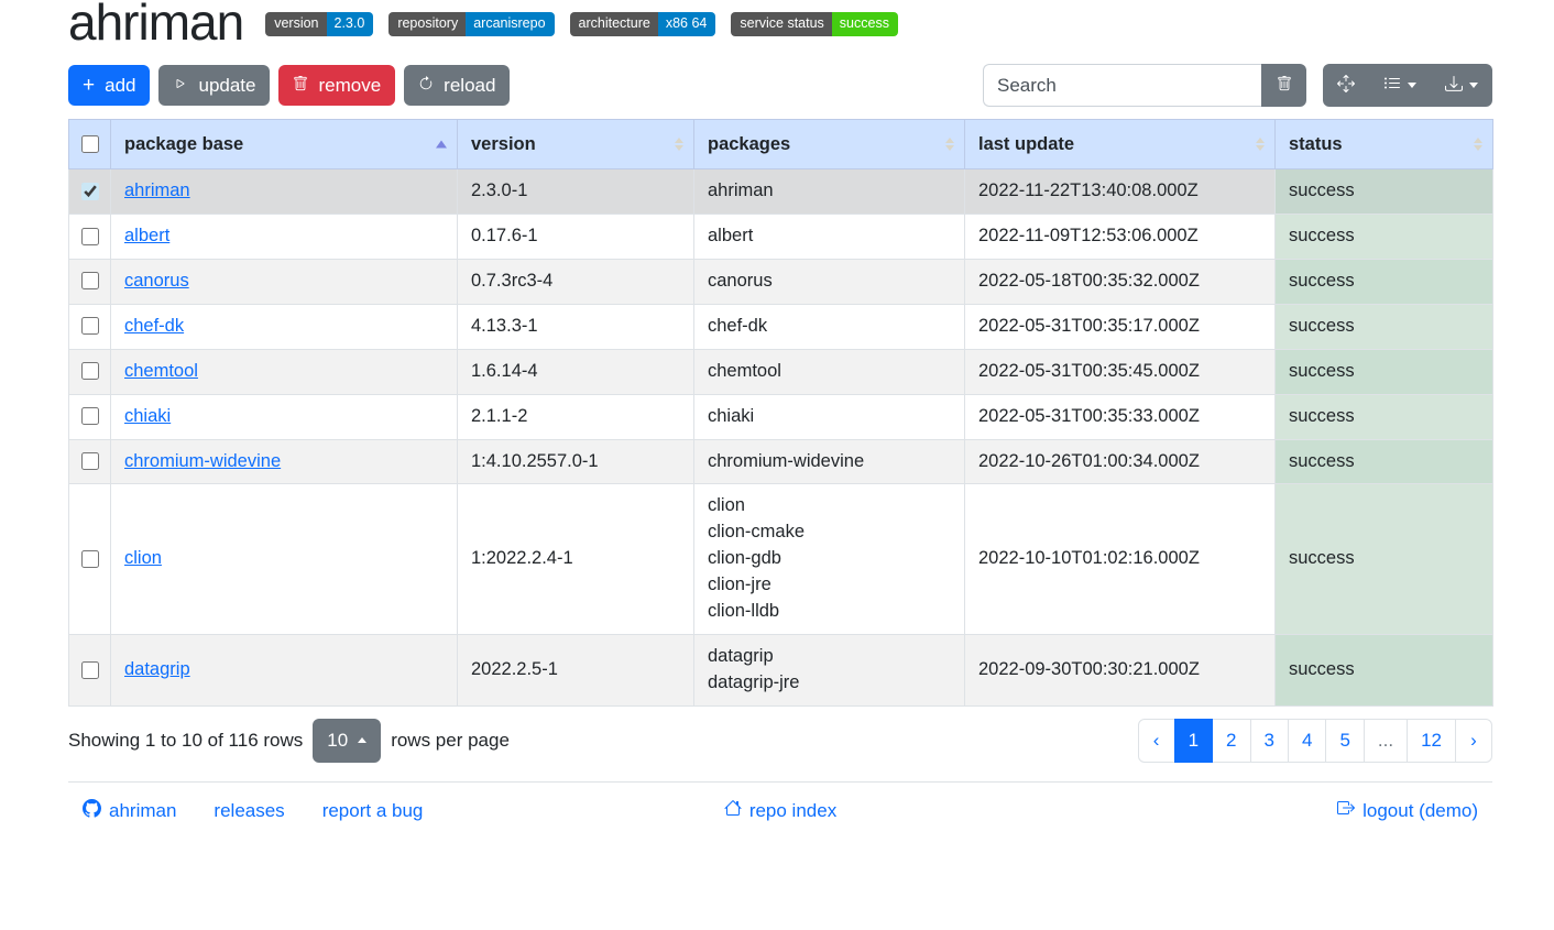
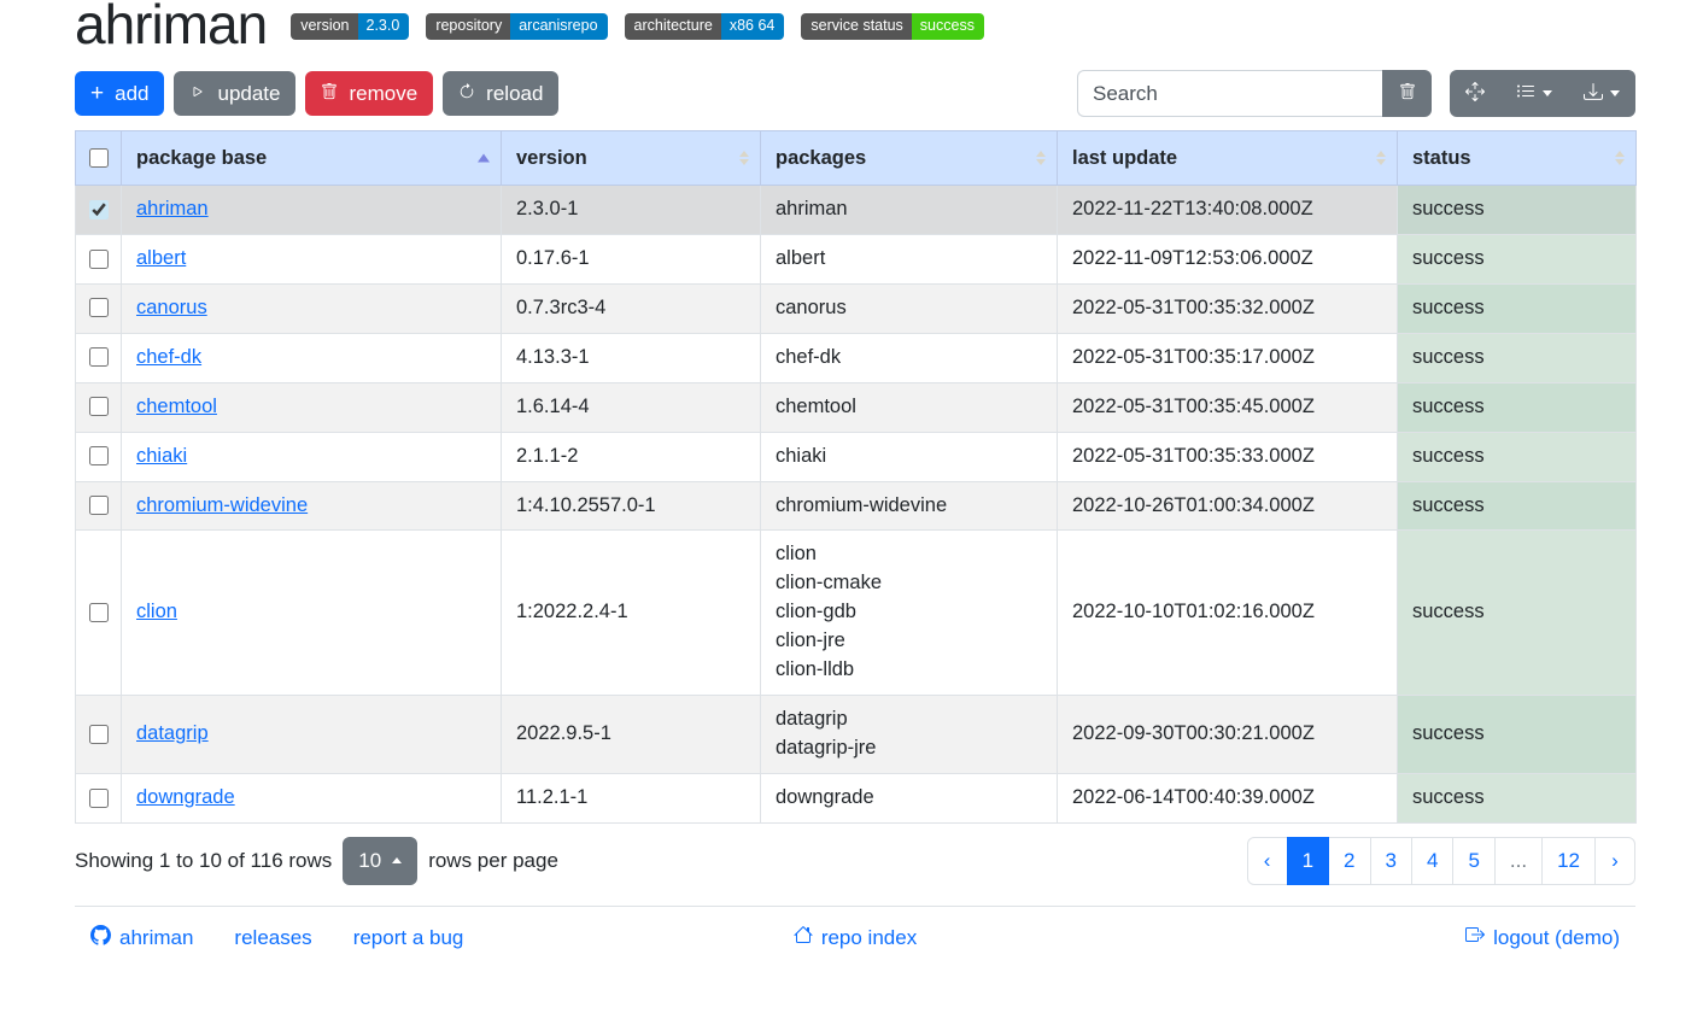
  ahriman
  version
  2.3.0
  repository
  arcanisrepo
  architecture
  x86 64
  service status
  success
  +
  add
  update
  remove
  reload
  Search
  	package base	version	packages	last update	status
  	ahriman	2.3.0-1	ahriman	2022-11-22T13:40:08.000Z	success
  	albert	0.17.6-1	albert	2022-11-09T12:53:06.000Z	success
- 	canorus	0.7.3rc3-4	canorus	2022-05-18T00:35:32.000Z	success
+ 	canorus	0.7.3rc3-4	canorus	2022-05-31T00:35:32.000Z	success
  	chef-dk	4.13.3-1	chef-dk	2022-05-31T00:35:17.000Z	success
  	chemtool	1.6.14-4	chemtool	2022-05-31T00:35:45.000Z	success
  	chiaki	2.1.1-2	chiaki	2022-05-31T00:35:33.000Z	success
  	chromium-widevine	1:4.10.2557.0-1	chromium-widevine	2022-10-26T01:00:34.000Z	success
  	clion	1:2022.2.4-1	clionclion-cmakeclion-gdbclion-jreclion-lldb	2022-10-10T01:02:16.000Z	success
- 	datagrip	2022.2.5-1	datagripdatagrip-jre	2022-09-30T00:30:21.000Z	success
+ 	datagrip	2022.9.5-1	datagripdatagrip-jre	2022-09-30T00:30:21.000Z	success
+ 	downgrade	11.2.1-1	downgrade	2022-06-14T00:40:39.000Z	success
  Showing 1 to 10 of 116 rows
  10
  rows per page
  ‹
  1
  2
  3
  4
  5
  ...
  12
  ›
  ahriman
  releases
  report a bug
  repo index
  logout (demo)
